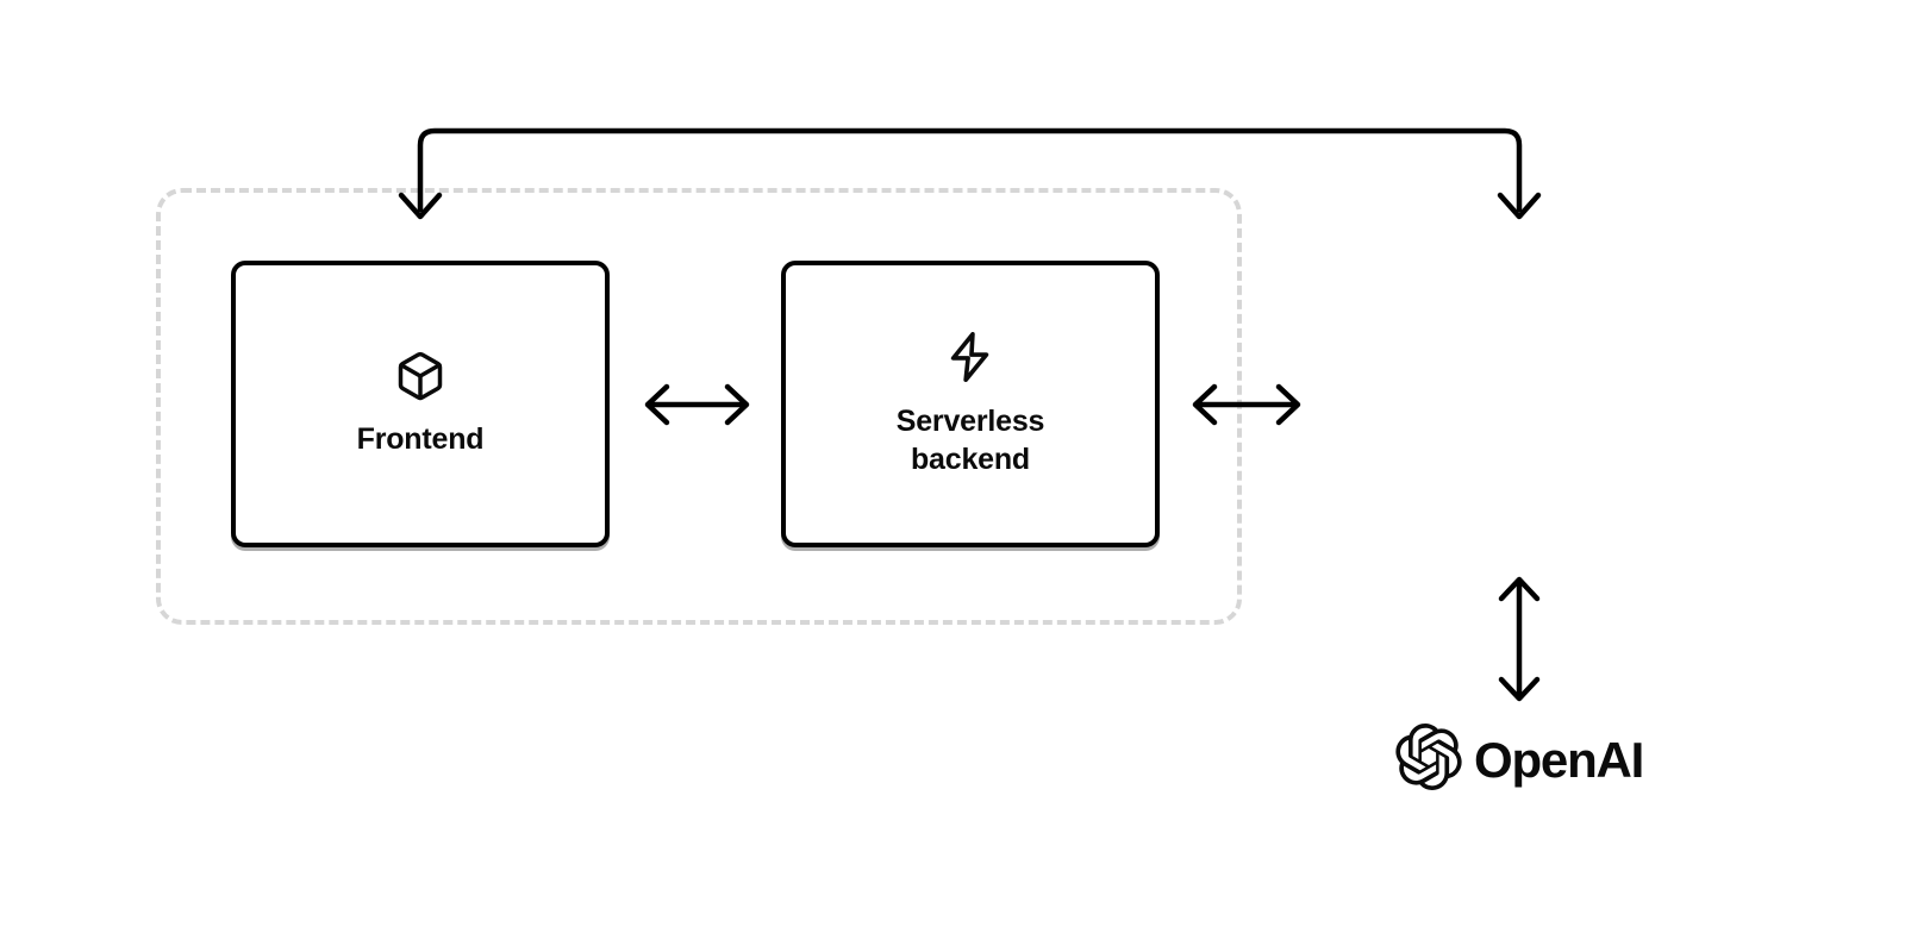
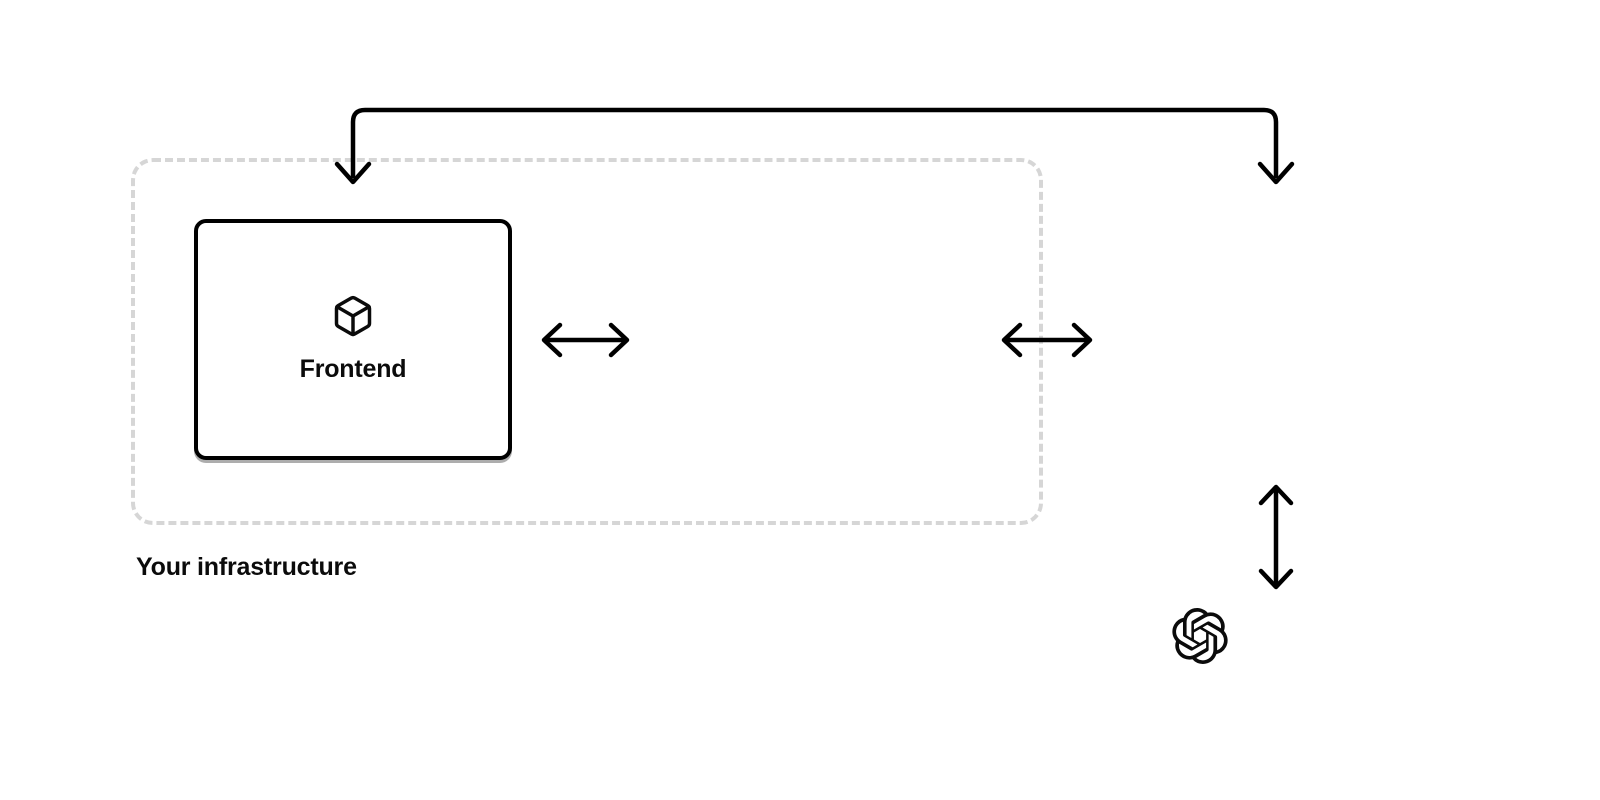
+ Your infrastructure
  Frontend
- Serverless
- backend
- OpenAI
